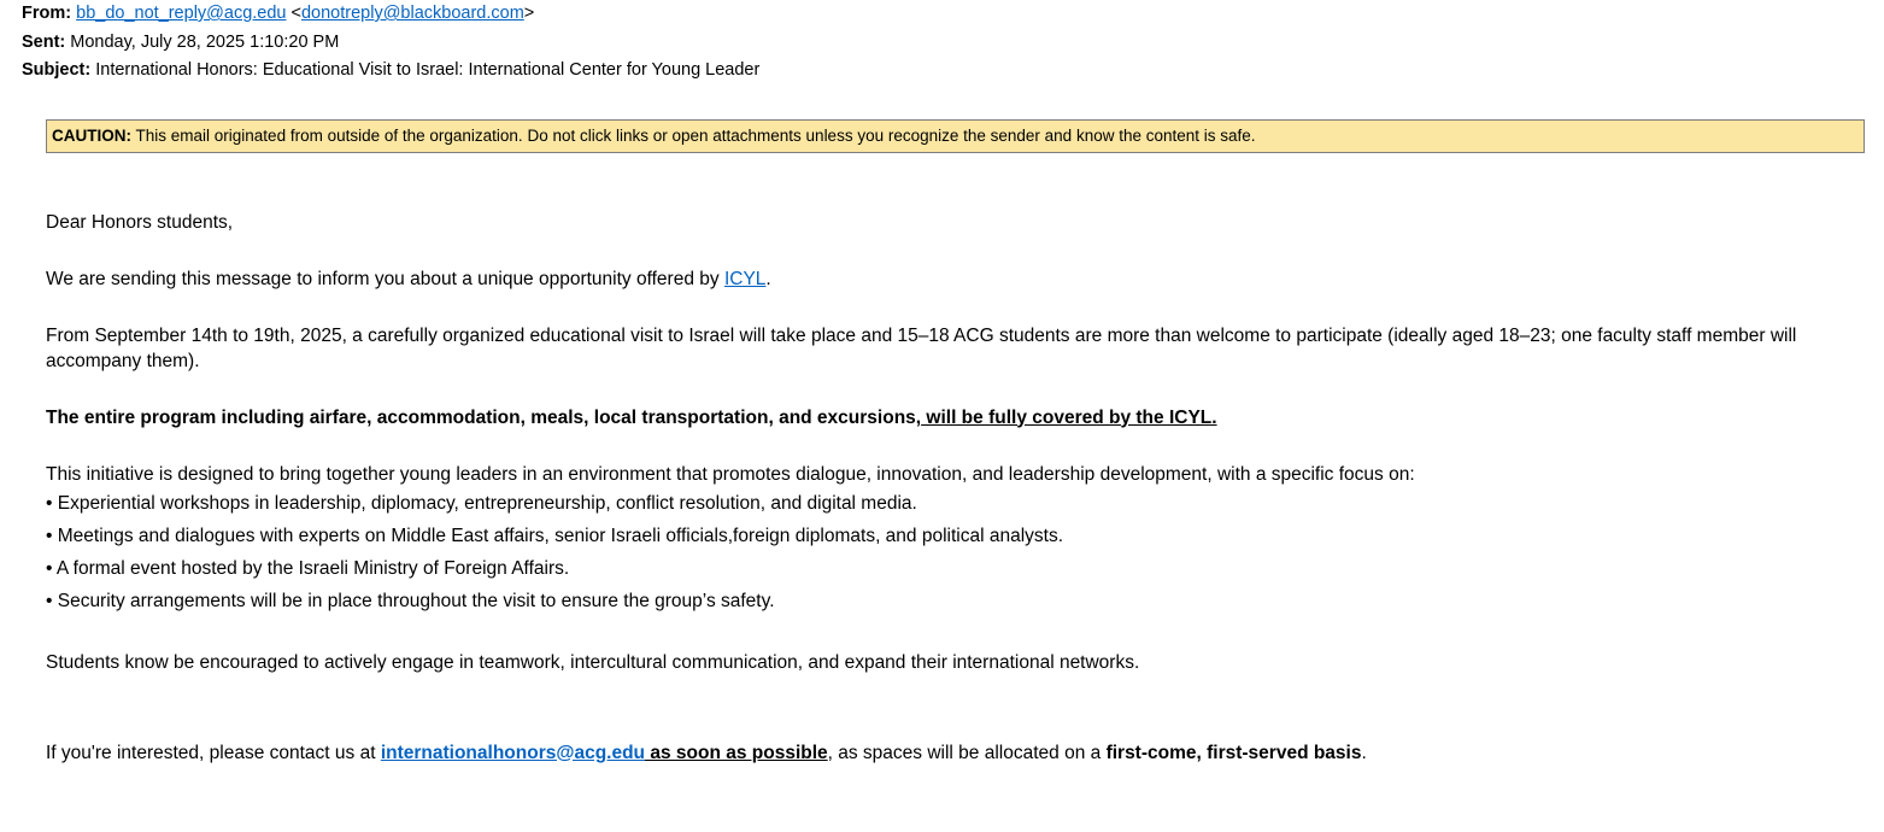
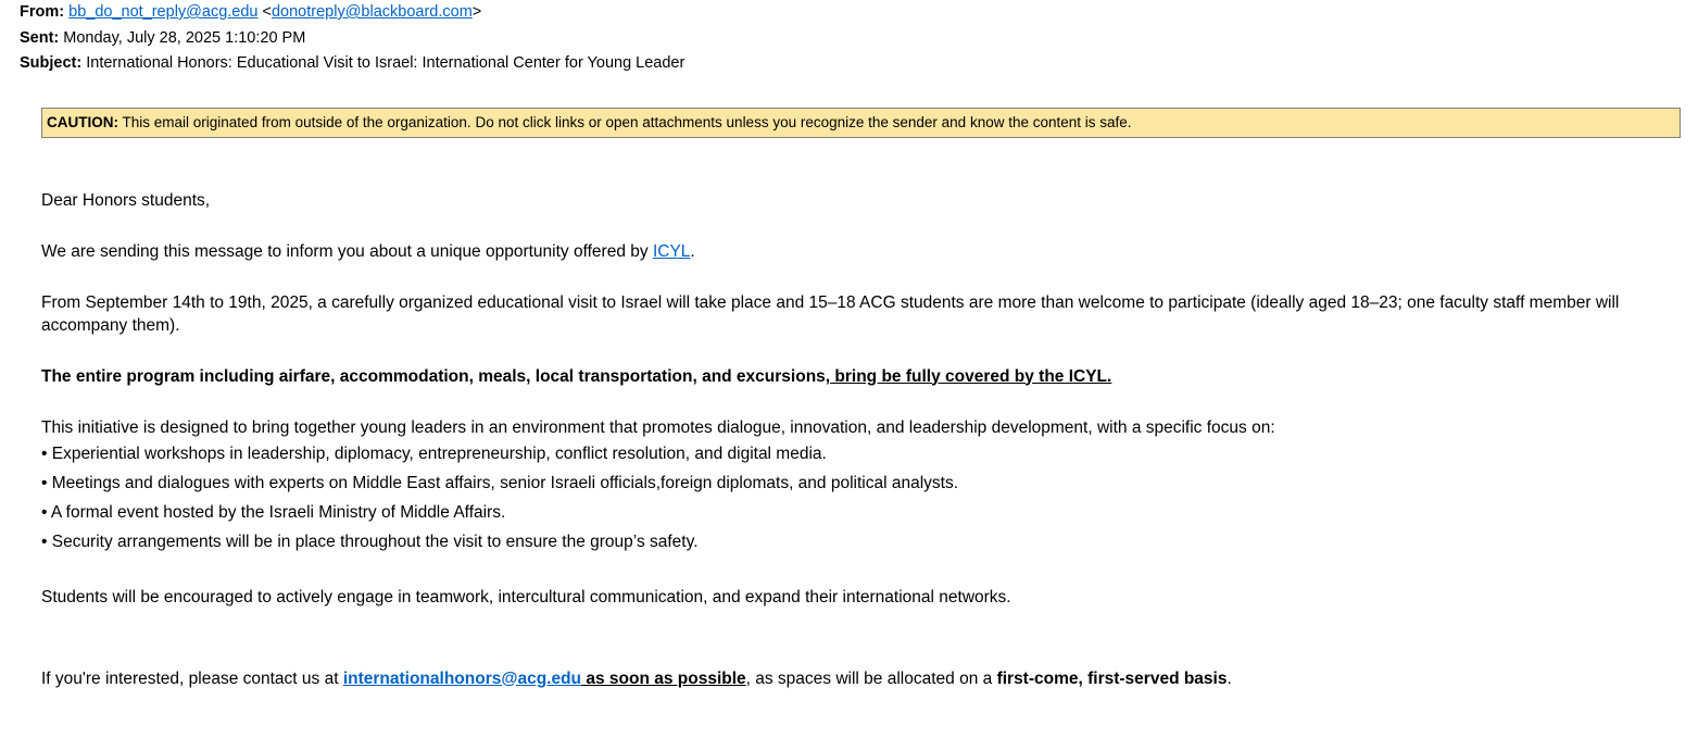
  From: bb_do_not_reply@acg.edu <donotreply@blackboard.com>
  Sent: Monday, July 28, 2025 1:10:20 PM
  Subject: International Honors: Educational Visit to Israel: International Center for Young Leader
  CAUTION: This email originated from outside of the organization. Do not click links or open attachments unless you recognize the sender and know the content is safe.
  Dear Honors students,
  We are sending this message to inform you about a unique opportunity offered by ICYL.
  From September 14th to 19th, 2025, a carefully organized educational visit to Israel will take place and 15–18 ACG students are more than welcome to participate (ideally aged 18–23; one faculty staff member will accompany them).
- The entire program including airfare, accommodation, meals, local transportation, and excursions, will be fully covered by the ICYL.
+ The entire program including airfare, accommodation, meals, local transportation, and excursions, bring be fully covered by the ICYL.
  This initiative is designed to bring together young leaders in an environment that promotes dialogue, innovation, and leadership development, with a specific focus on:
  • Experiential workshops in leadership, diplomacy, entrepreneurship, conflict resolution, and digital media.
  • Meetings and dialogues with experts on Middle East affairs, senior Israeli officials,foreign diplomats, and political analysts.
- • A formal event hosted by the Israeli Ministry of Foreign Affairs.
+ • A formal event hosted by the Israeli Ministry of Middle Affairs.
  • Security arrangements will be in place throughout the visit to ensure the group’s safety.
- Students know be encouraged to actively engage in teamwork, intercultural communication, and expand their international networks.
+ Students will be encouraged to actively engage in teamwork, intercultural communication, and expand their international networks.
  If you're interested, please contact us at internationalhonors@acg.edu as soon as possible, as spaces will be allocated on a first-come, first-served basis.
